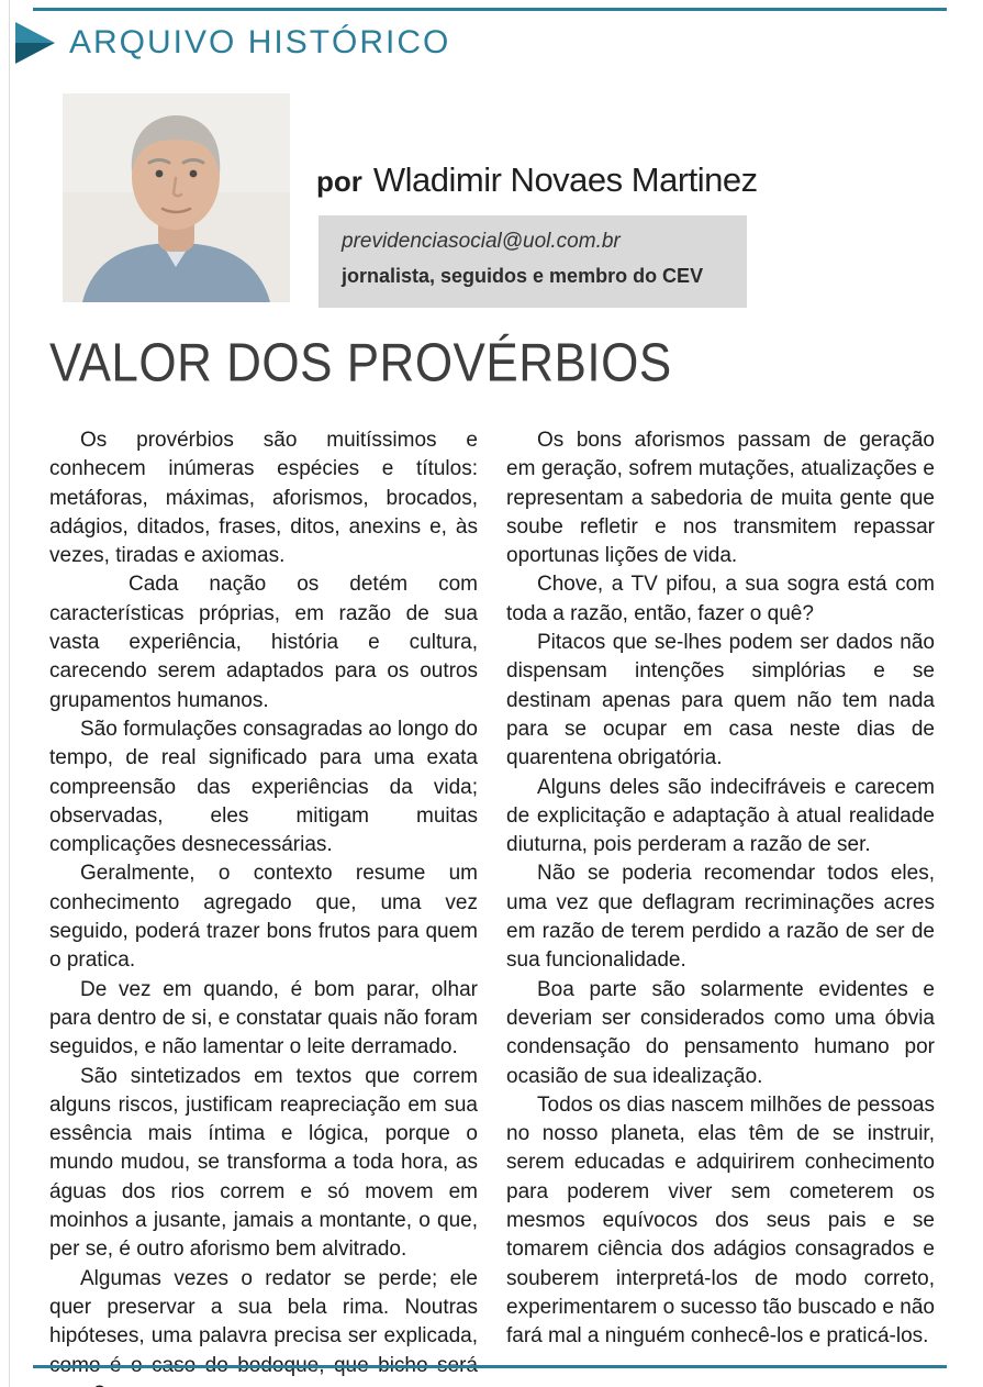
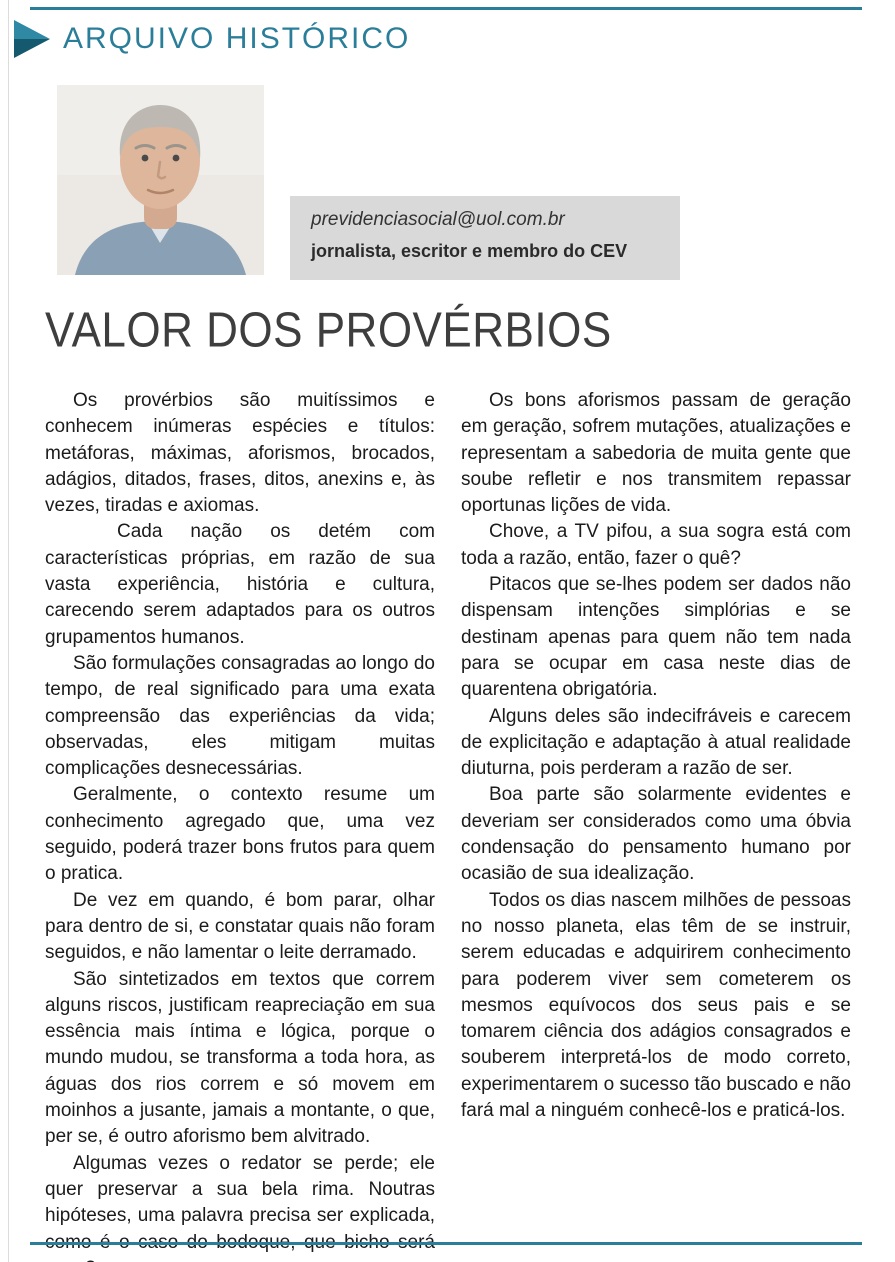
  ARQUIVO HISTÓRICO
- por
- Wladimir Novaes Martinez
  previdenciasocial@uol.com.br
- jornalista, seguidos e membro do CEV
+ jornalista, escritor e membro do CEV
  VALOR DOS PROVÉRBIOS
  Os provérbios são muitíssimos e conhecem inúmeras espécies e títulos: metáforas, máximas, aforismos, brocados, adágios, ditados, frases, ditos, anexins e, às vezes, tiradas e axiomas.
  Cada nação os detém com características próprias, em razão de sua vasta experiência, história e cultura, carecendo serem adaptados para os outros grupamentos humanos.
  São formulações consagradas ao longo do tempo, de real significado para uma exata compreensão das experiências da vida; observadas, eles mitigam muitas complicações desnecessárias.
  Geralmente, o contexto resume um conhecimento agregado que, uma vez seguido, poderá trazer bons frutos para quem o pratica.
  De vez em quando, é bom parar, olhar para dentro de si, e constatar quais não foram seguidos, e não lamentar o leite derramado.
  São sintetizados em textos que correm alguns riscos, justificam reapreciação em sua essência mais íntima e lógica, porque o mundo mudou, se transforma a toda hora, as águas dos rios correm e só movem em moinhos a jusante, jamais a montante, o que, per se, é outro aforismo bem alvitrado.
  Algumas vezes o redator se perde; ele quer preservar a sua bela rima. Noutras hipóteses, uma palavra precisa ser explicada,
  Os bons aforismos passam de geração em geração, sofrem mutações, atualizações e representam a sabedoria de muita gente que soube refletir e nos transmitem repassar oportunas lições de vida.
  Chove, a TV pifou, a sua sogra está com toda a razão, então, fazer o quê?
  Pitacos que se-lhes podem ser dados não dispensam intenções simplórias e se destinam apenas para quem não tem nada para se ocupar em casa neste dias de quarentena obrigatória.
  Alguns deles são indecifráveis e carecem de explicitação e adaptação à atual realidade diuturna, pois perderam a razão de ser.
- Não se poderia recomendar todos eles, uma vez que deflagram recriminações acres em razão de terem perdido a razão de ser de sua funcionalidade.
  Boa parte são solarmente evidentes e deveriam ser considerados como uma óbvia condensação do pensamento humano por ocasião de sua idealização.
  Todos os dias nascem milhões de pessoas no nosso planeta, elas têm de se instruir, serem educadas e adquirirem conhecimento para poderem viver sem cometerem os mesmos equívocos dos seus pais e se tomarem ciência dos adágios consagrados e souberem interpretá-los de modo correto, experimentarem o sucesso tão buscado e não fará mal a ninguém conhecê-los e praticá-los.
